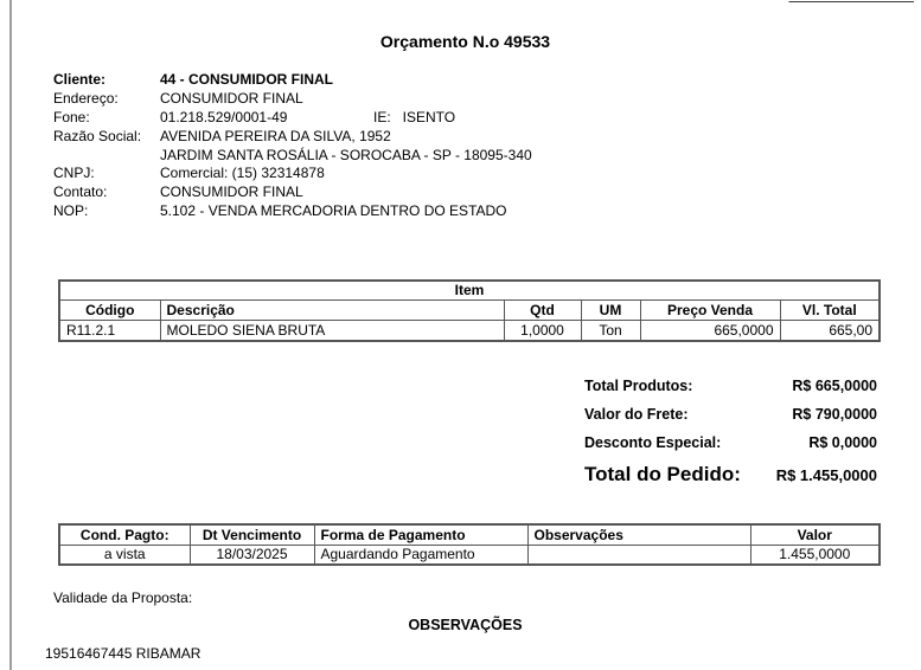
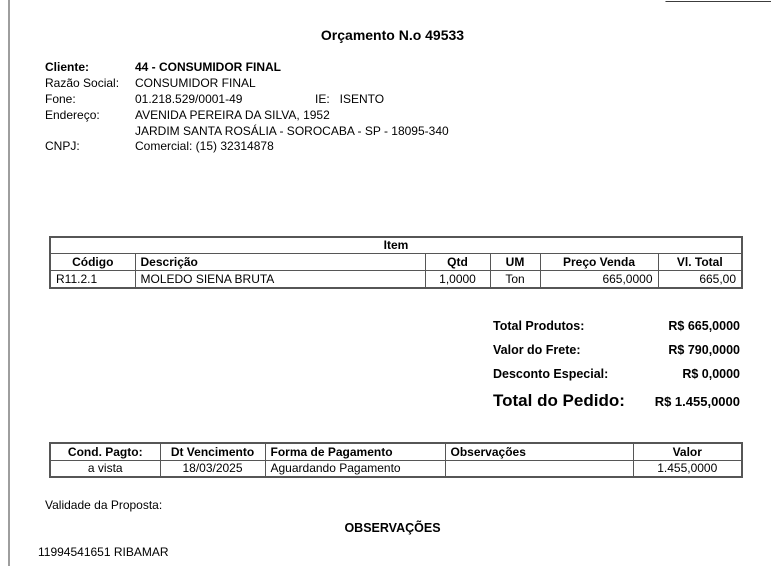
  Orçamento N.o 49533
  Cliente: 44 - CONSUMIDOR FINAL
- Endereço: CONSUMIDOR FINAL
+ Razão Social: CONSUMIDOR FINAL
  Fone: 01.218.529/0001-49 IE: ISENTO
- Razão Social: AVENIDA PEREIRA DA SILVA, 1952
+ Endereço: AVENIDA PEREIRA DA SILVA, 1952
  JARDIM SANTA ROSÁLIA - SOROCABA - SP - 18095-340
  CNPJ: Comercial: (15) 32314878
- Contato: CONSUMIDOR FINAL
- NOP: 5.102 - VENDA MERCADORIA DENTRO DO ESTADO
  Item
  Código	Descrição	Qtd	UM	Preço Venda	Vl. Total
  R11.2.1	MOLEDO SIENA BRUTA	1,0000	Ton	665,0000	665,00
  Total Produtos:
  R$ 665,0000
  Valor do Frete:
  R$ 790,0000
  Desconto Especial:
  R$ 0,0000
  Total do Pedido:
  R$ 1.455,0000
  Cond. Pagto:	Dt Vencimento	Forma de Pagamento	Observações	Valor
  a vista	18/03/2025	Aguardando Pagamento		1.455,0000
  Validade da Proposta:
  OBSERVAÇÕES
- 19516467445 RIBAMAR
+ 11994541651 RIBAMAR
